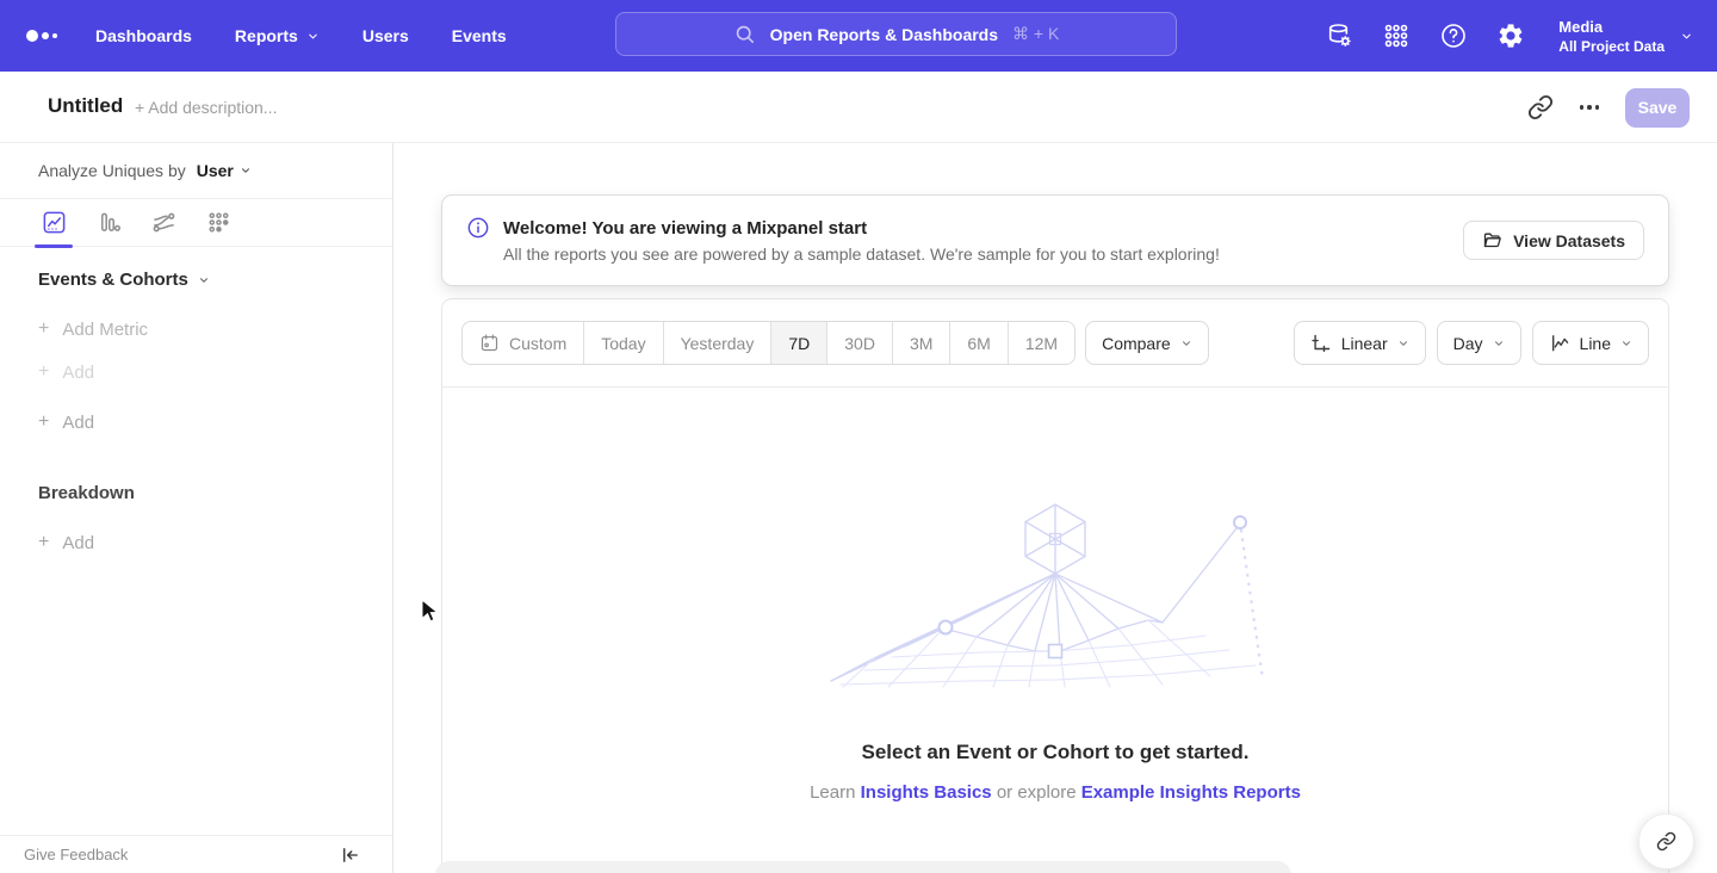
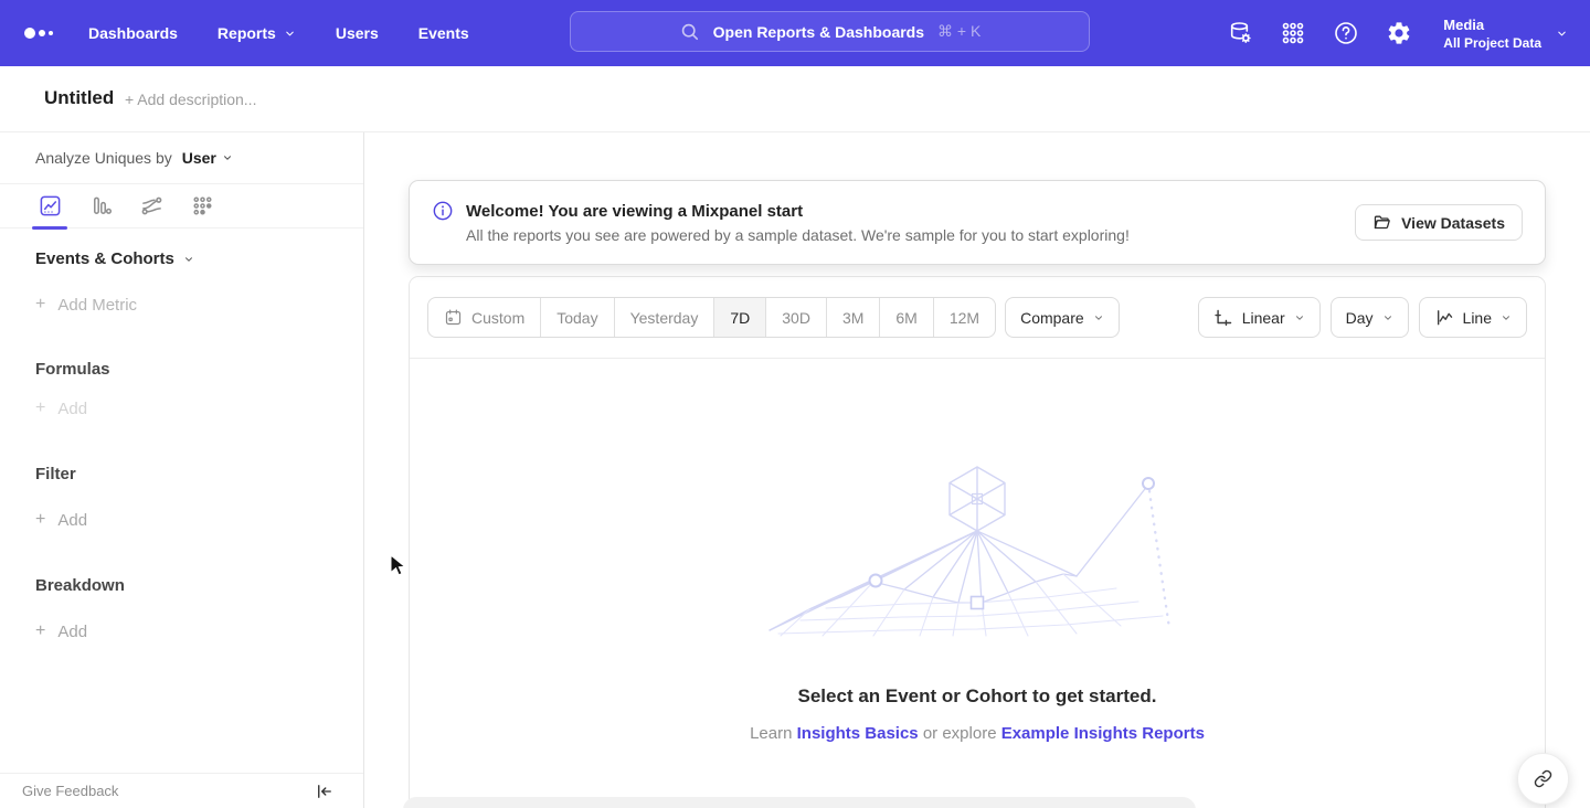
  Dashboards
  Reports
  Users
  Events
  Open Reports & Dashboards
  ⌘ + K
  Media
  All Project Data
  Untitled
  + Add description...
- Save
  Analyze Uniques by
  User
  Events & Cohorts
  +
  Add Metric
+ Formulas
  +
  Add
+ Filter
  +
  Add
  Breakdown
  +
  Add
  Give Feedback
  Welcome! You are viewing a Mixpanel start
  All the reports you see are powered by a sample dataset. We're sample for you to start exploring!
  View Datasets
  Custom
  Today
  Yesterday
  7D
  30D
  3M
  6M
  12M
  Compare
  Linear
  Day
  Line
  Select an Event or Cohort to get started.
  Learn Insights Basics or explore Example Insights Reports
